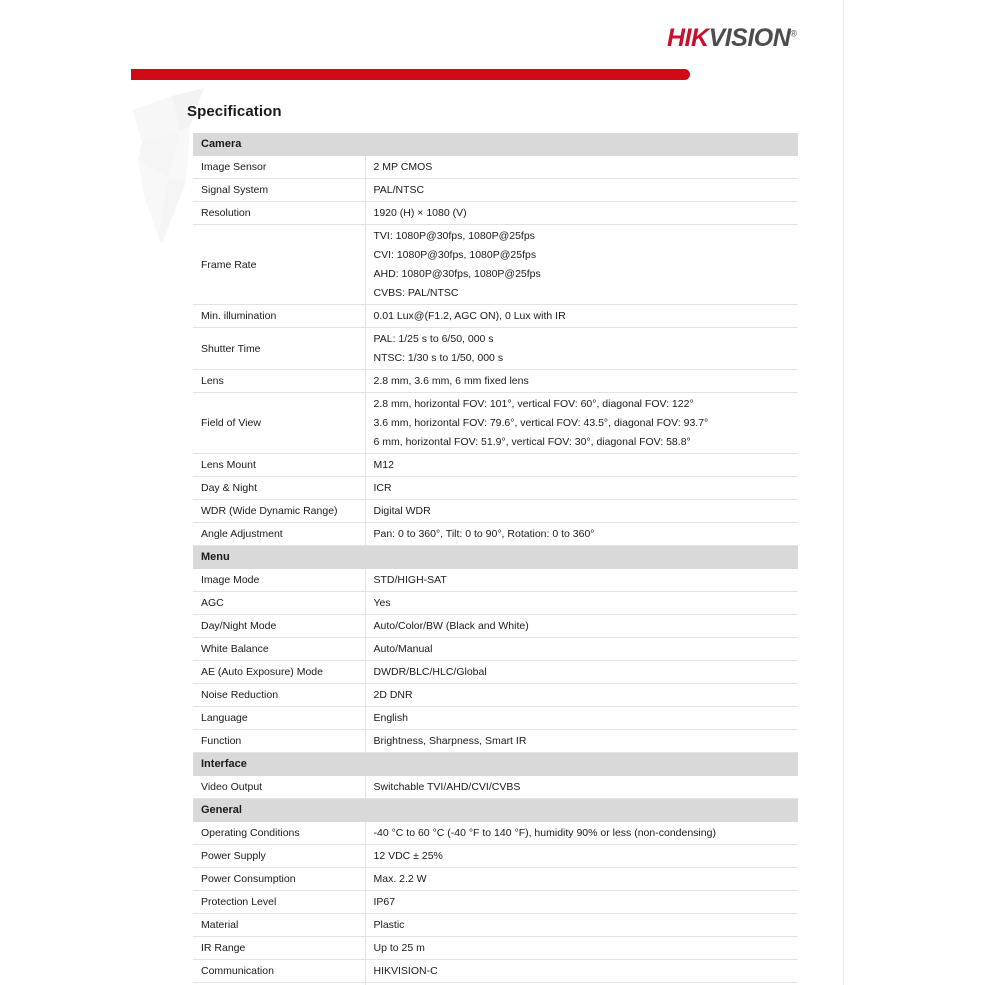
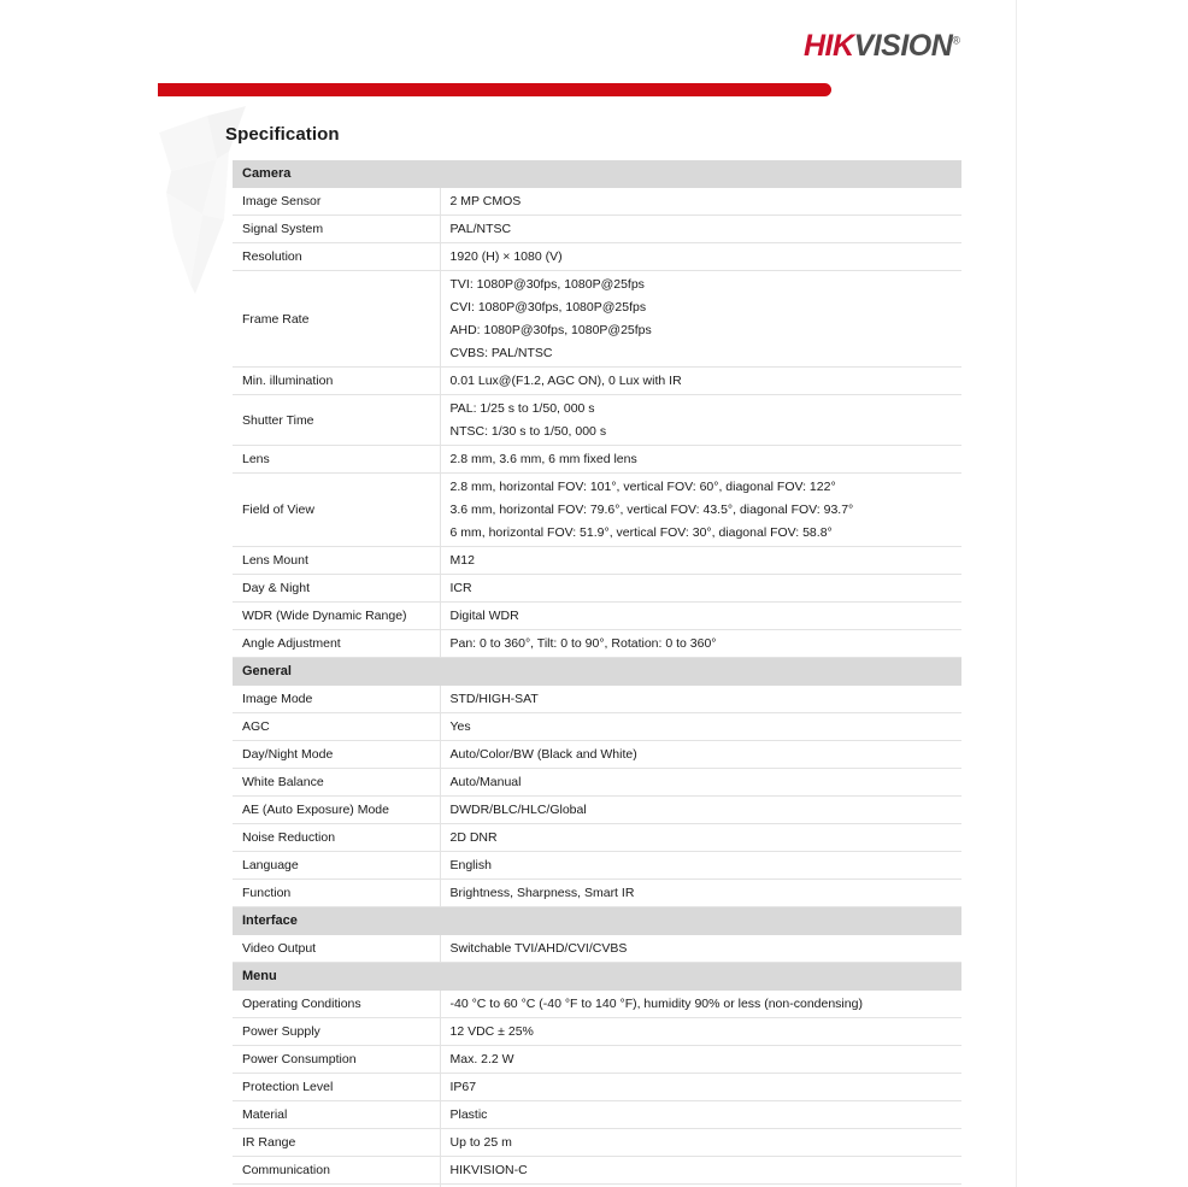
  HIKVISION®
  Specification
  Camera
  Image Sensor	2 MP CMOS
  Signal System	PAL/NTSC
  Resolution	1920 (H) × 1080 (V)
  Frame Rate	TVI: 1080P@30fps, 1080P@25fpsCVI: 1080P@30fps, 1080P@25fpsAHD: 1080P@30fps, 1080P@25fpsCVBS: PAL/NTSC
  Min. illumination	0.01 Lux@(F1.2, AGC ON), 0 Lux with IR
- Shutter Time	PAL: 1/25 s to 6/50, 000 sNTSC: 1/30 s to 1/50, 000 s
+ Shutter Time	PAL: 1/25 s to 1/50, 000 sNTSC: 1/30 s to 1/50, 000 s
  Lens	2.8 mm, 3.6 mm, 6 mm fixed lens
  Field of View	2.8 mm, horizontal FOV: 101°, vertical FOV: 60°, diagonal FOV: 122°3.6 mm, horizontal FOV: 79.6°, vertical FOV: 43.5°, diagonal FOV: 93.7°6 mm, horizontal FOV: 51.9°, vertical FOV: 30°, diagonal FOV: 58.8°
  Lens Mount	M12
  Day & Night	ICR
  WDR (Wide Dynamic Range)	Digital WDR
  Angle Adjustment	Pan: 0 to 360°, Tilt: 0 to 90°, Rotation: 0 to 360°
- Menu
+ General
  Image Mode	STD/HIGH-SAT
  AGC	Yes
  Day/Night Mode	Auto/Color/BW (Black and White)
  White Balance	Auto/Manual
  AE (Auto Exposure) Mode	DWDR/BLC/HLC/Global
  Noise Reduction	2D DNR
  Language	English
  Function	Brightness, Sharpness, Smart IR
  Interface
  Video Output	Switchable TVI/AHD/CVI/CVBS
- General
+ Menu
  Operating Conditions	-40 °C to 60 °C (-40 °F to 140 °F), humidity 90% or less (non-condensing)
  Power Supply	12 VDC ± 25%
  Power Consumption	Max. 2.2 W
  Protection Level	IP67
  Material	Plastic
  IR Range	Up to 25 m
  Communication	HIKVISION-C
